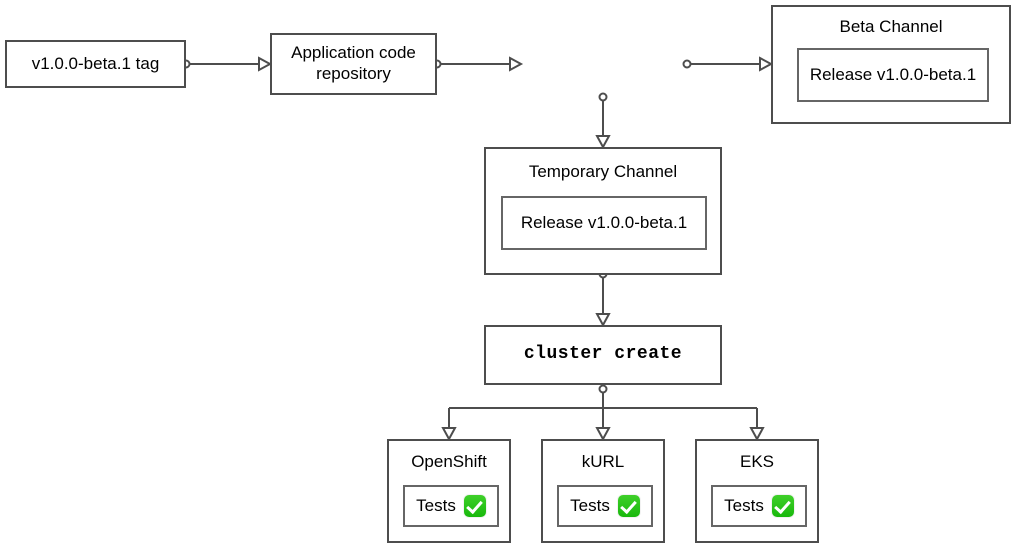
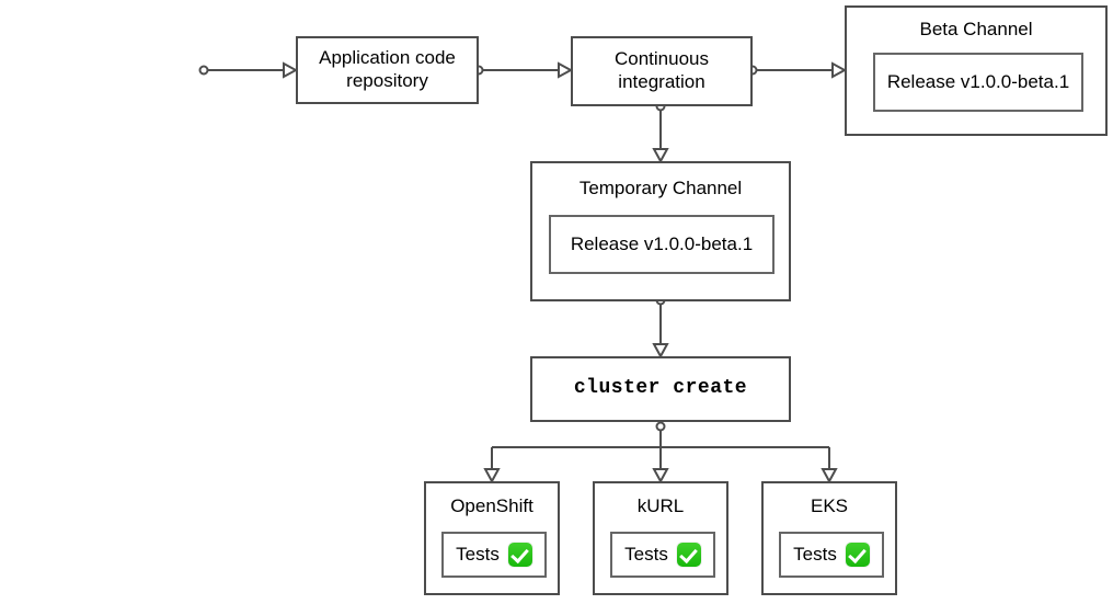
- v1.0.0-beta.1 tag
  Application code
  repository
+ Continuous
+ integration
  Beta Channel
  Release v1.0.0-beta.1
  Temporary Channel
  Release v1.0.0-beta.1
  cluster create
  OpenShift
  Tests
  kURL
  Tests
  EKS
  Tests
